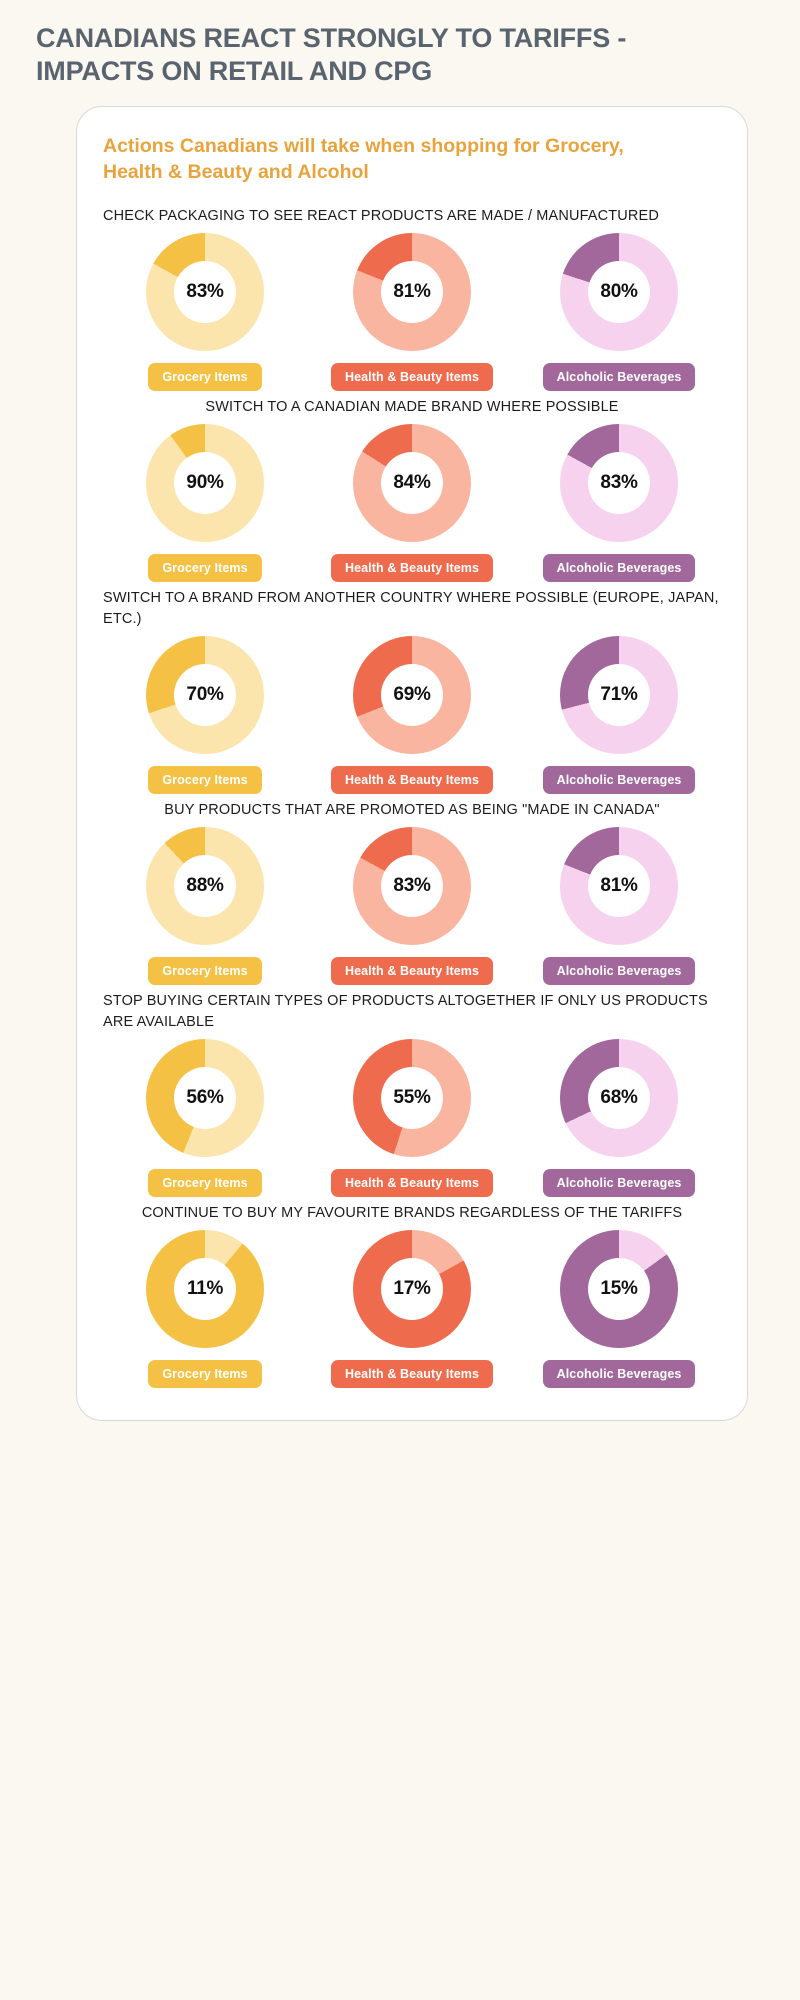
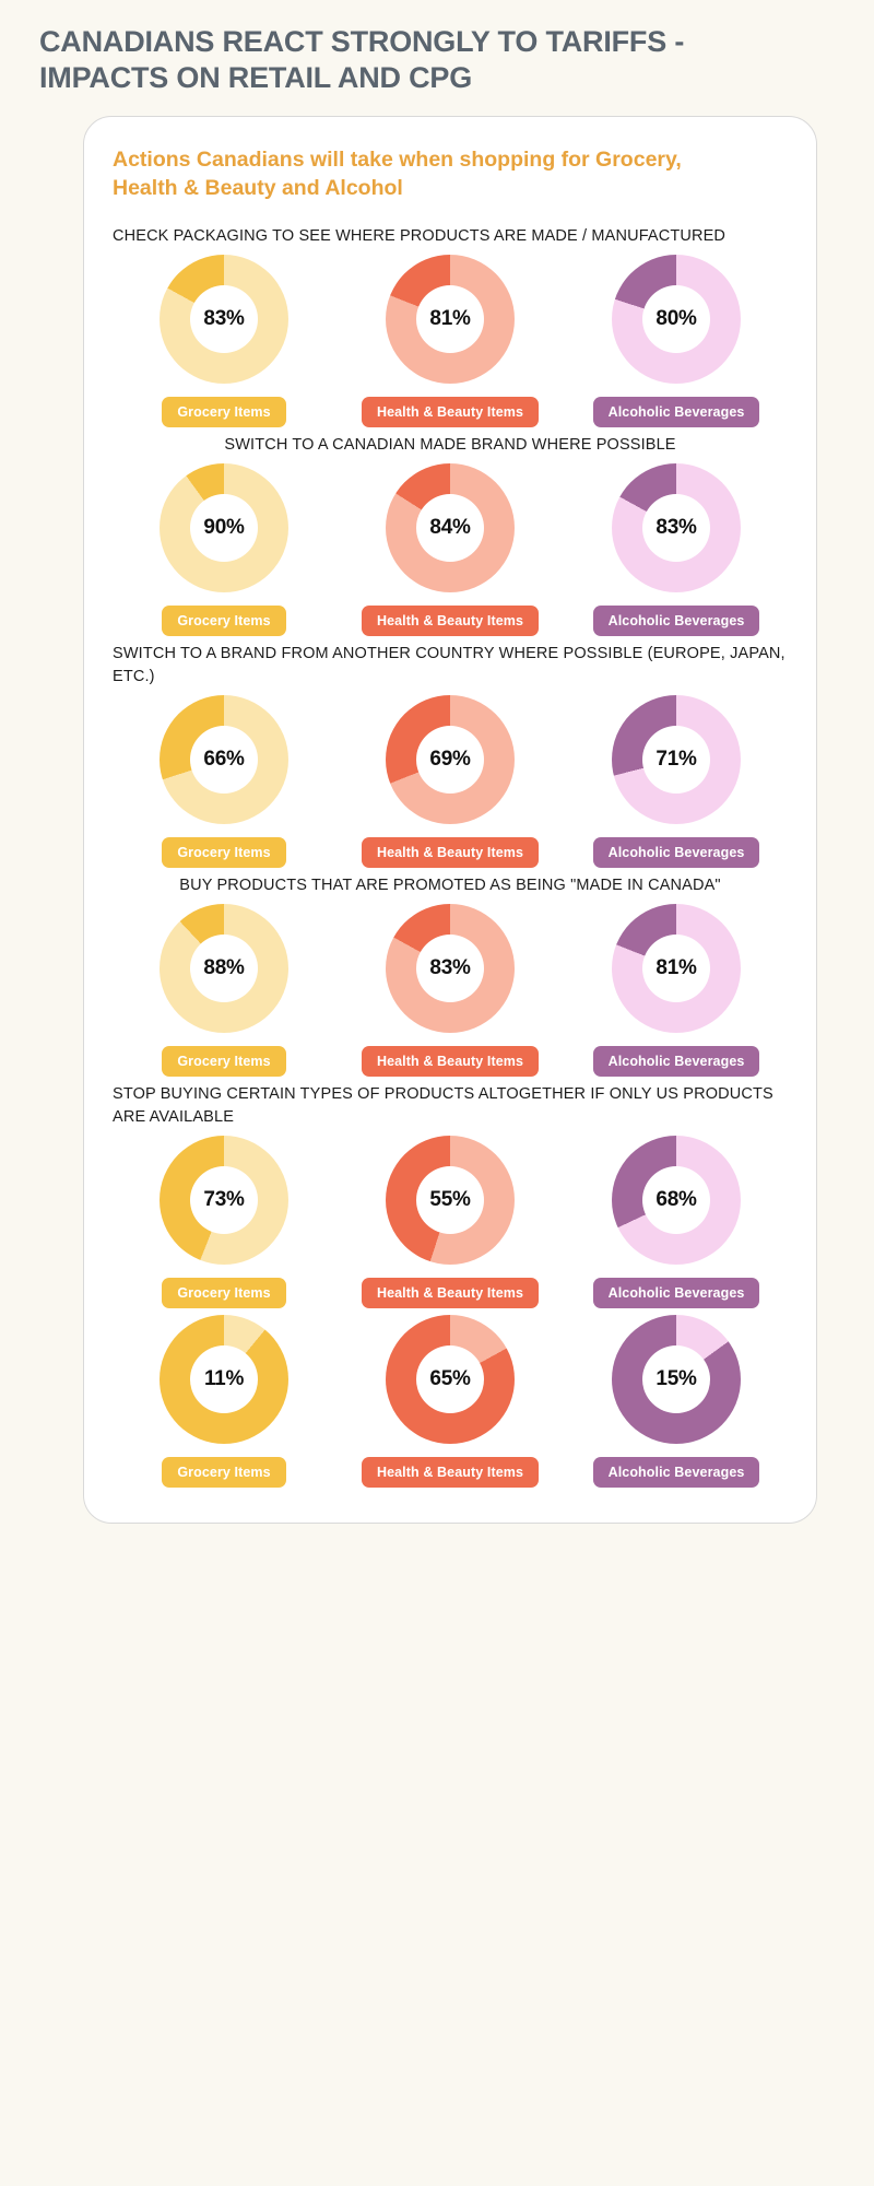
  CANADIANS REACT STRONGLY TO TARIFFS - IMPACTS ON RETAIL AND CPG
  Actions Canadians will take when shopping for Grocery, Health & Beauty and Alcohol
- CHECK PACKAGING TO SEE REACT PRODUCTS ARE MADE / MANUFACTURED
+ CHECK PACKAGING TO SEE WHERE PRODUCTS ARE MADE / MANUFACTURED
  83%
  Grocery Items
  81%
  Health & Beauty Items
  80%
  Alcoholic Beverages
  SWITCH TO A CANADIAN MADE BRAND WHERE POSSIBLE
  90%
  Grocery Items
  84%
  Health & Beauty Items
  83%
  Alcoholic Beverages
  SWITCH TO A BRAND FROM ANOTHER COUNTRY WHERE POSSIBLE (EUROPE, JAPAN, ETC.)
- 70%
+ 66%
  Grocery Items
  69%
  Health & Beauty Items
  71%
  Alcoholic Beverages
  BUY PRODUCTS THAT ARE PROMOTED AS BEING "MADE IN CANADA"
  88%
  Grocery Items
  83%
  Health & Beauty Items
  81%
  Alcoholic Beverages
  STOP BUYING CERTAIN TYPES OF PRODUCTS ALTOGETHER IF ONLY US PRODUCTS ARE AVAILABLE
- 56%
+ 73%
  Grocery Items
  55%
  Health & Beauty Items
  68%
  Alcoholic Beverages
- CONTINUE TO BUY MY FAVOURITE BRANDS REGARDLESS OF THE TARIFFS
  11%
  Grocery Items
- 17%
+ 65%
  Health & Beauty Items
  15%
  Alcoholic Beverages
